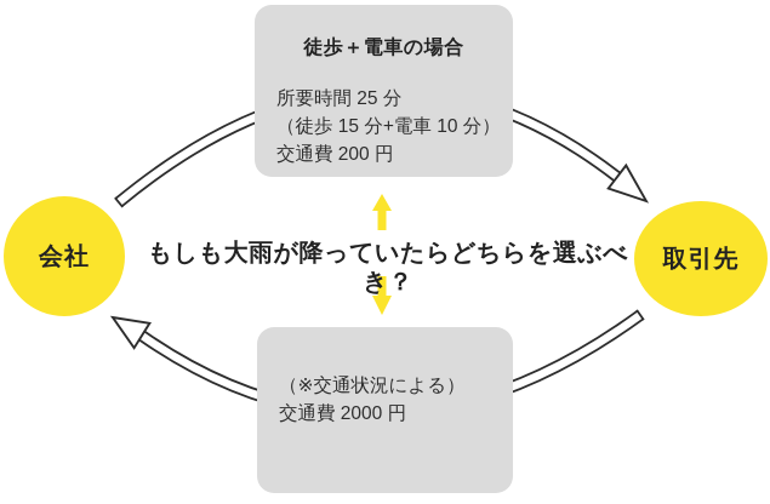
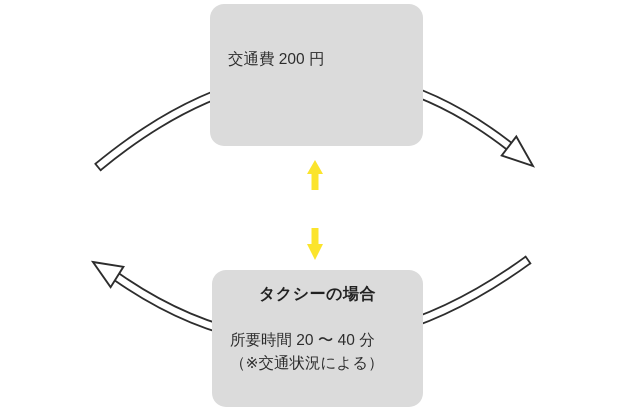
- 徒歩＋電車の場合
- 所要時間 25 分
- （徒歩 15 分+電車 10 分）
  交通費 200 円
+ タクシーの場合
+ 所要時間 20 〜 40 分
  （※交通状況による）
- 交通費 2000 円
- 会社
- 取引先
- もしも大雨が降っていたらどちらを選ぶべき？
